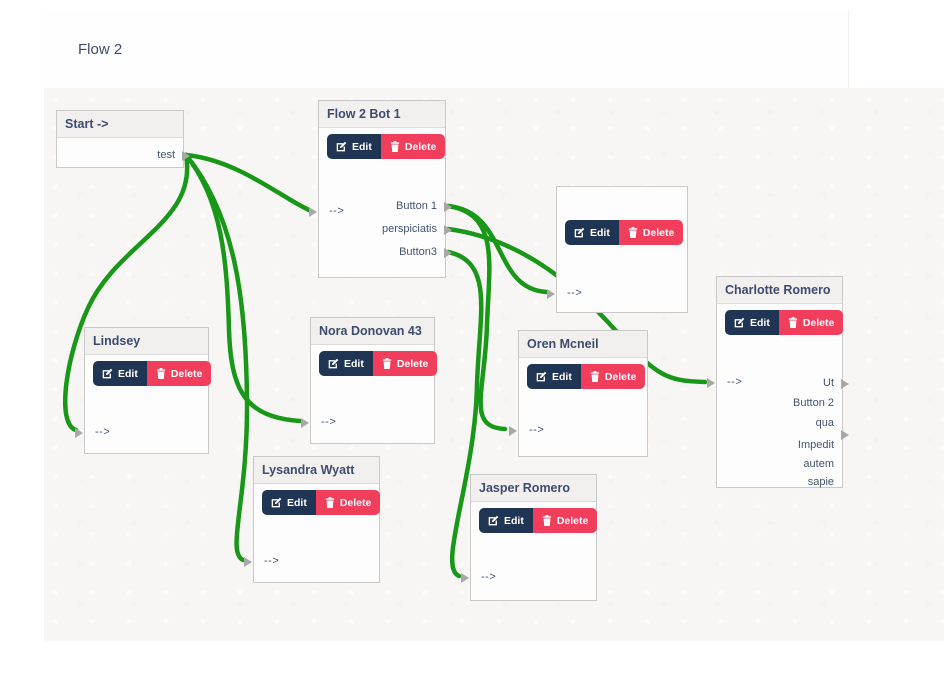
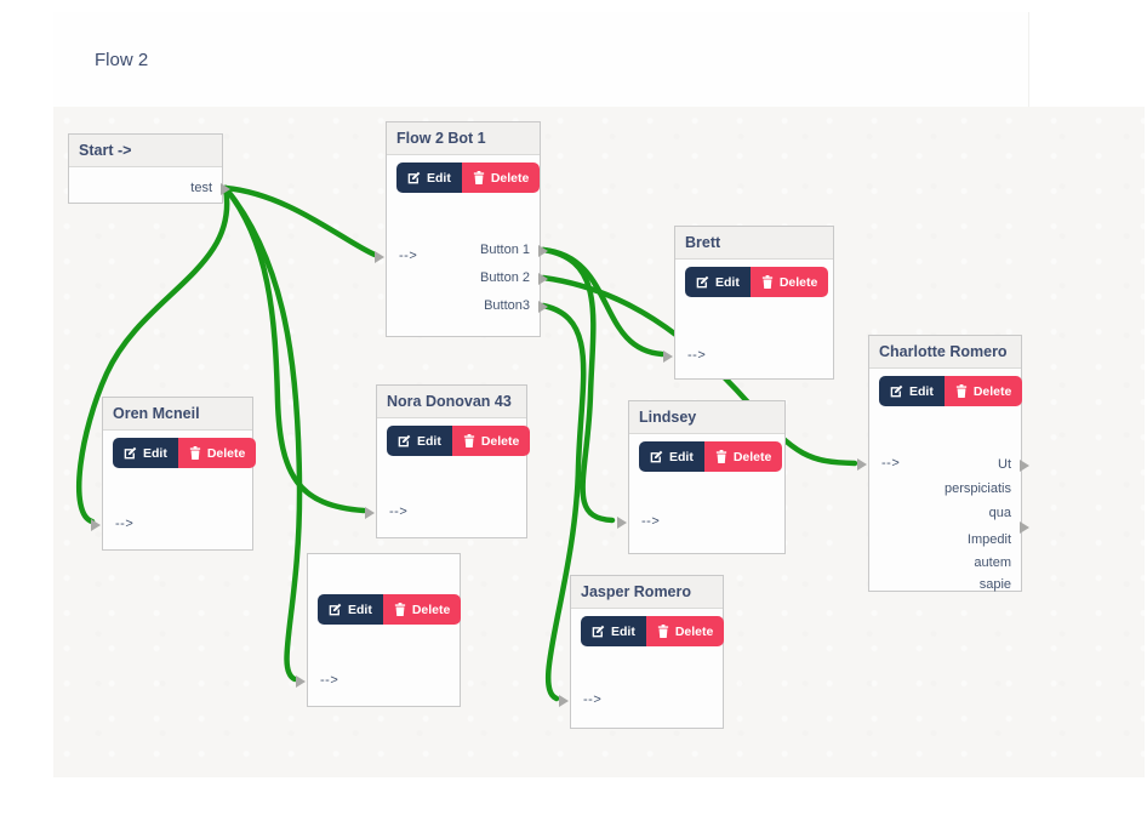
  Flow 2
  Start ->
  test
  Flow 2 Bot 1
  Edit
  Delete
  -->
  Button 1
- perspiciatis
+ Button 2
  Button3
+ Brett
  Edit
  Delete
  -->
  Charlotte Romero
  Edit
  Delete
  -->
  Ut
- Button 2
+ perspiciatis
  qua
  Impedit
  autem
  sapie
- Lindsey
+ Oren Mcneil
  Edit
  Delete
  -->
  Nora Donovan 43
  Edit
  Delete
  -->
- Oren Mcneil
+ Lindsey
  Edit
  Delete
  -->
- Lysandra Wyatt
  Edit
  Delete
  -->
  Jasper Romero
  Edit
  Delete
  -->
